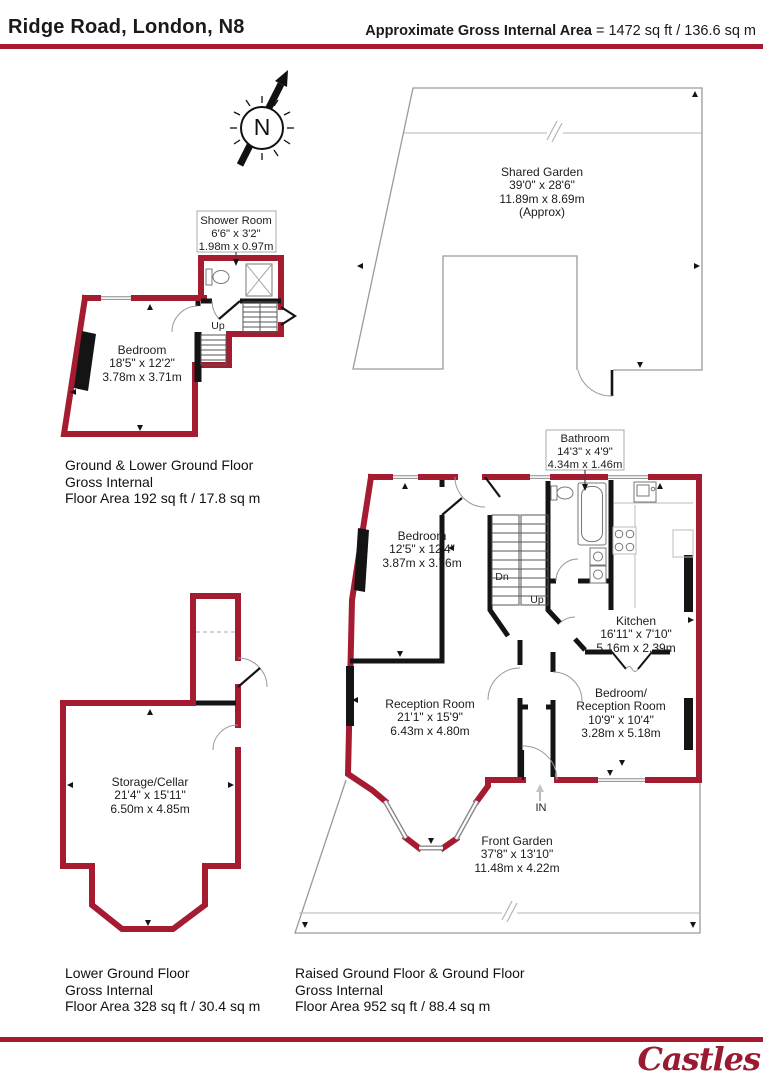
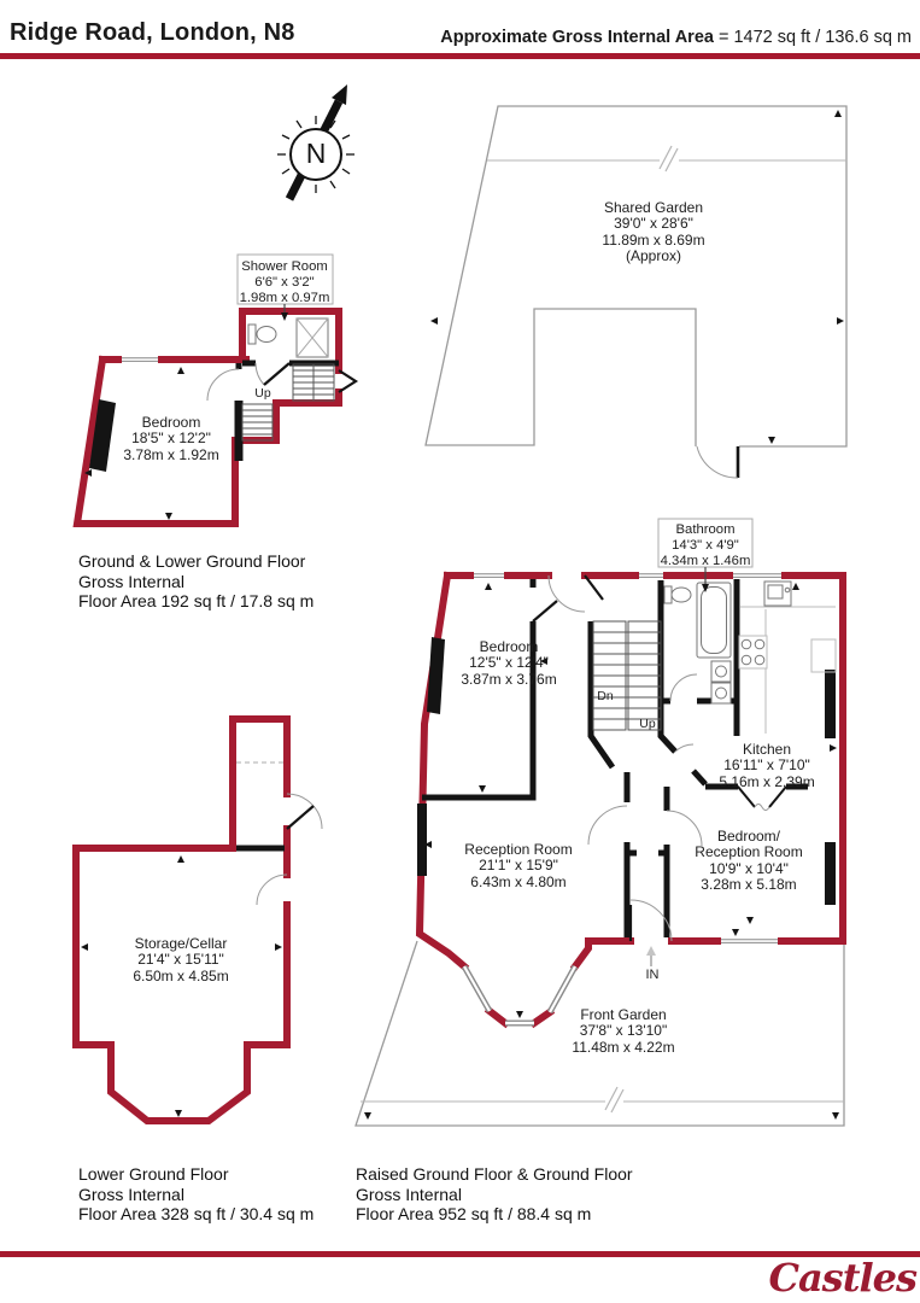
  Ridge Road, London, N8
  Approximate Gross Internal Area = 1472 sq ft / 136.6 sq m
  N
  Shared Garden
  39'0" x 28'6"
  11.89m x 8.69m
  (Approx)
  Shower Room
  6'6" x 3'2"
  1.98m x 0.97m
  Bedroom
  18'5" x 12'2"
- 3.78m x 3.71m
+ 3.78m x 1.92m
  Up
  Storage/Cellar
  21'4" x 15'11"
  6.50m x 4.85m
  Bathroom
  14'3" x 4'9"
  4.34m x 1.46m
  Bedroom
  12'5" x 12'4"
  3.87m x 3.76m
  Kitchen
  16'11" x 7'10"
  5.16m x 2.39m
  Reception Room
  21'1" x 15'9"
  6.43m x 4.80m
  Bedroom/
  Reception Room
  10'9" x 10'4"
  3.28m x 5.18m
  Front Garden
  37'8" x 13'10"
  11.48m x 4.22m
  Dn
  Up
  IN
  Ground & Lower Ground Floor
  Gross Internal
  Floor Area 192 sq ft / 17.8 sq m
  Lower Ground Floor
  Gross Internal
  Floor Area 328 sq ft / 30.4 sq m
  Raised Ground Floor & Ground Floor
  Gross Internal
  Floor Area 952 sq ft / 88.4 sq m
  Castles
